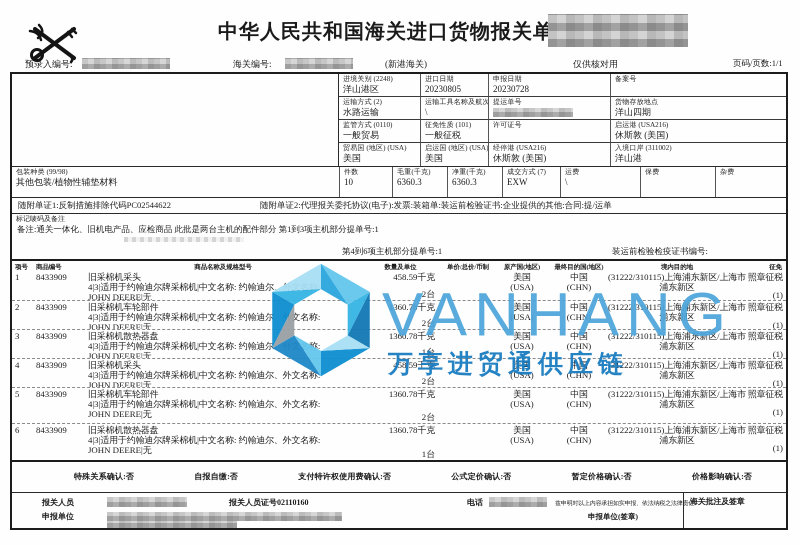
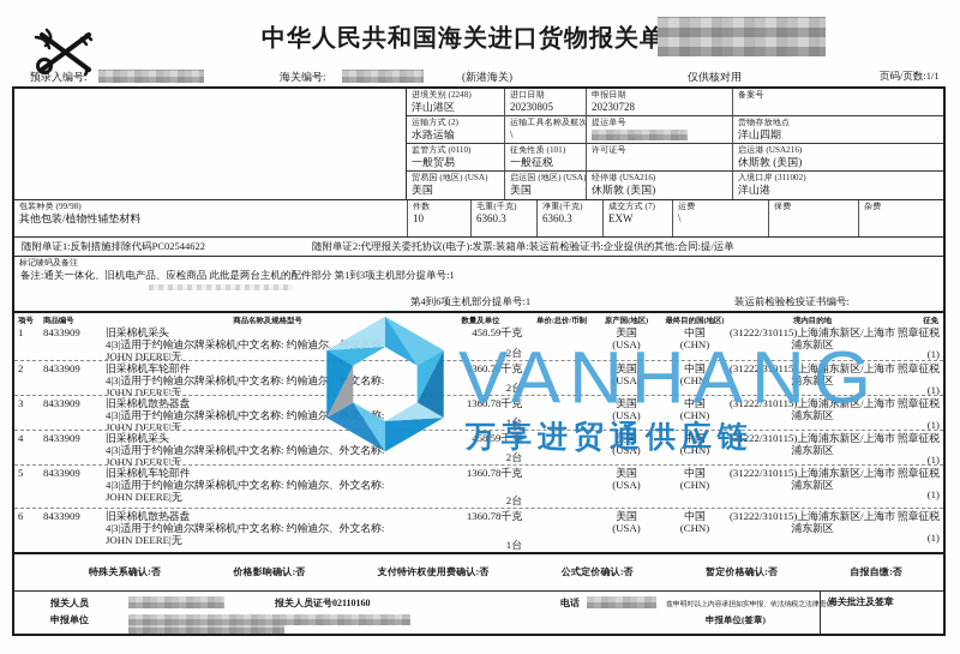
  中华人民共和国海关进口货物报关单
  预录入编号:
  海关编号:
  (新港海关)
  仅供核对用
  页码/页数:1/1
  进境关别 (2248)
  洋山港区
  进口日期
  20230805
  申报日期
  20230728
  备案号
  运输方式 (2)
  水路运输
  运输工具名称及航次
  \
  提运单号
  货物存放地点
  洋山四期
  监管方式 (0110)
  一般贸易
  征免性质 (101)
  一般征税
  许可证号
  启运港 (USA216)
  休斯敦 (美国)
  贸易国 (地区) (USA)
  美国
  启运国 (地区) (USA
  美国
  经停港 (USA216)
  休斯敦 (美国)
  入境口岸 (311002)
  洋山港
  包装种类 (99/98)
  其他包装/植物性辅垫材料
  件数
  10
  毛重(千克)
  6360.3
  净重(千克)
  6360.3
  成交方式 (7)
  EXW
  运费
  \
  保费
  杂费
  随附单证1:反制措施排除代码PC02544622
  随附单证2:代理报关委托协议(电子):发票:装箱单:装运前检验证书:企业提供的其他:合同:提/运单
  标记唛码及备注
  备注:通关一体化、旧机电产品、应检商品 此批是两台主机的配件部分 第1到3项主机部分提单号:1
  第4到6项主机部分提单号:1
  装运前检验检疫证书编号:
  1
  8433909
  旧采棉机采头
  4|3|适用于约翰迪尔牌采棉机|中文名称: 约翰迪尔、 JOHN DEERE|无
  458.59千克
  2台
  美国
  (USA)
  中国
  (CHN)
  (31222/310115)上海浦东新区/上海市浦东新区
  照章征税
  (1)
  2
  8433909
  旧采棉机车轮部件
  4|3|适用于约翰迪尔牌采棉机|中文名称: 约翰迪尔文名称: JOHN DEERE|无
  1360.78千克
  2台
  美国
  (USA)
  中国
  (CHN)
  (31222/310115)上海浦东新区/上海市浦东新区
  照章征税
  (1)
  3
  8433909
  旧采棉机散热器盘
  4|3|适用于约翰迪尔牌采棉机|中文名称: 约翰迪尔称: JOHN DEERE|无
  1360.78千克
  1台
  美国
  (USA)
  中国
  (CHN)
  (31222/310115)上海浦东新区/上海市浦东新区
  照章征税
  (1)
  4
  8433909
  旧采棉机采头
  4|3|适用于约翰迪尔牌采棉机|中文名称: 约翰迪尔、外文名称 JOHN DEERE|无
  458.59千克
  2台
  美国
  (USA)
  中国
  (CHN)
  (31222/310115)上海浦东新区/上海市浦东新区
  照章征税
  (1)
  5
  8433909
  旧采棉机车轮部件
  4|3|适用于约翰迪尔牌采棉机|中文名称: 约翰迪尔、外文名称: JOHN DEERE|无
  1360.78千克
  2台
  美国
  (USA)
  中国
  (CHN)
  (31222/310115)上海浦东新区/上海市浦东新区
  照章征税
  (1)
  6
  8433909
  旧采棉机散热器盘
  4|3|适用于约翰迪尔牌采棉机|中文名称: 约翰迪尔、外文名称: JOHN DEERE|无
  1360.78千克
  1台
  美国
  (USA)
  中国
  (CHN)
  (31222/310115)上海浦东新区/上海市浦东新区
  照章征税
  (1)
  特殊关系确认:否
- 自报自缴:否
+ 价格影响确认:否
  支付特许权使用费确认:否
  公式定价确认:否
  暂定价格确认:否
- 价格影响确认:否
+ 自报自缴:否
  报关人员
  报关人员证号02110160
  电话
  申报单位
  申报单位(签章)
  海关批注及签章
  VANHANG
  万享进贸通供应链
